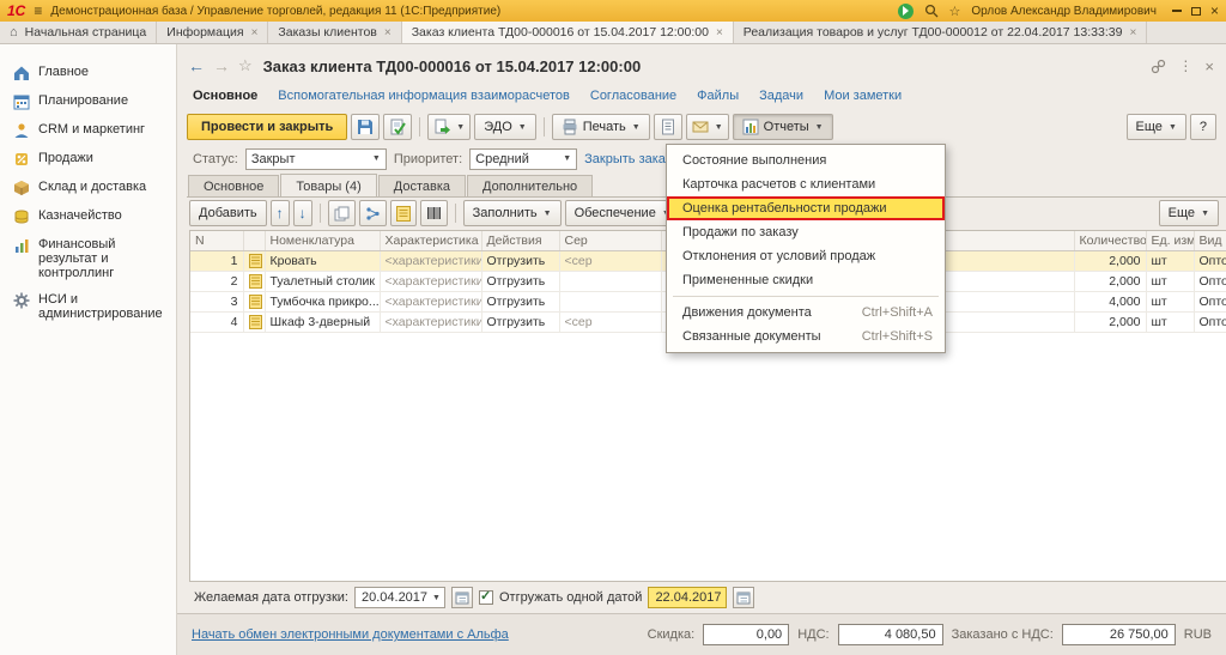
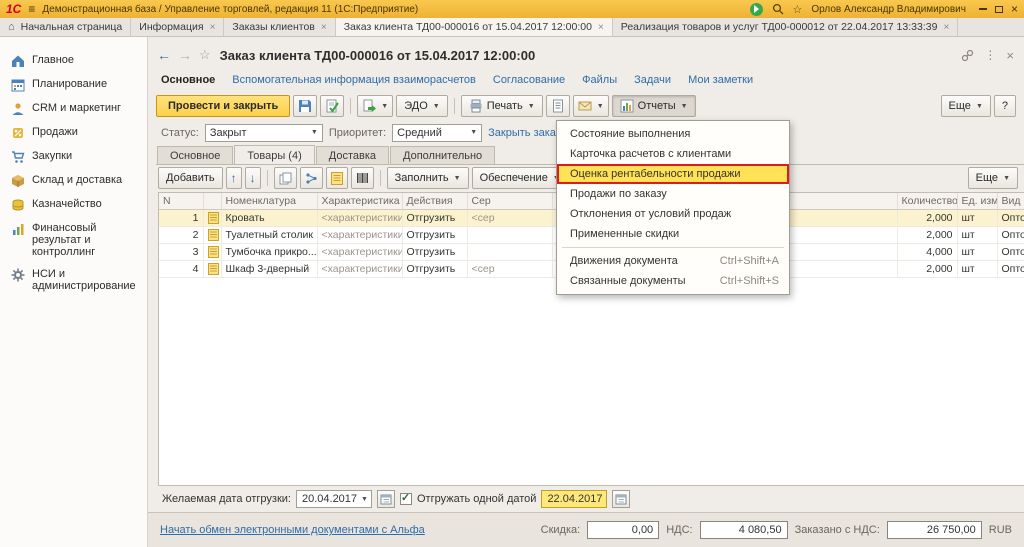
  1С
  ≡
  Демонстрационная база / Управление торговлей, редакция 11 (1С:Предприятие)
  ☆
  Орлов Александр Владимирович
  ×
  ⌂
  Начальная страница
  Информация
  ×
  Заказы клиентов
  ×
  Заказ клиента ТД00-000016 от 15.04.2017 12:00:00
  ×
  Реализация товаров и услуг ТД00-000012 от 22.04.2017 13:33:39
  ×
  Главное
  Планирование
  CRM и маркетинг
  Продажи
+ Закупки
  Склад и доставка
  Казначейство
  Финансовый результат и контроллинг
  НСИ и администрирование
  ←
  →
  ☆
  Заказ клиента ТД00-000016 от 15.04.2017 12:00:00
  ⋮
  ×
  Основное
  Вспомогательная информация взаиморасчетов
  Согласование
  Файлы
  Задачи
  Мои заметки
  Провести и закрыть
  ЭДО
  Печать
  Отчеты
  Еще
  ?
  Статус:
  Закрыт
  Приоритет:
  Средний
  Закрыть зака
  Основное
  Товары (4)
  Доставка
  Дополнительно
  Добавить
  ↑
  ↓
  Заполнить
  Обеспечение
  Еще
  N		Номенклатура	Характеристика	Действия	Сер		Количество	Ед. изм	Вид
  1		Кровать	<характеристики	Отгрузить	<сер		2,000	шт	Опто
  2		Туалетный столик	<характеристики	Отгрузить			2,000	шт	Опто
  3		Тумбочка прикро...	<характеристики	Отгрузить			4,000	шт	Опто
  4		Шкаф 3-дверный	<характеристики	Отгрузить	<сер		2,000	шт	Опто
  Желаемая дата отгрузки:
  20.04.2017
  Отгружать одной датой
  22.04.2017
  Начать обмен электронными документами с Альфа
  Скидка:
  0,00
  НДС:
  4 080,50
  Заказано с НДС:
  26 750,00
  RUB
  Состояние выполнения
  Карточка расчетов с клиентами
  Оценка рентабельности продажи
  Продажи по заказу
  Отклонения от условий продаж
  Примененные скидки
  Движения документа
  Ctrl+Shift+A
  Связанные документы
  Ctrl+Shift+S
